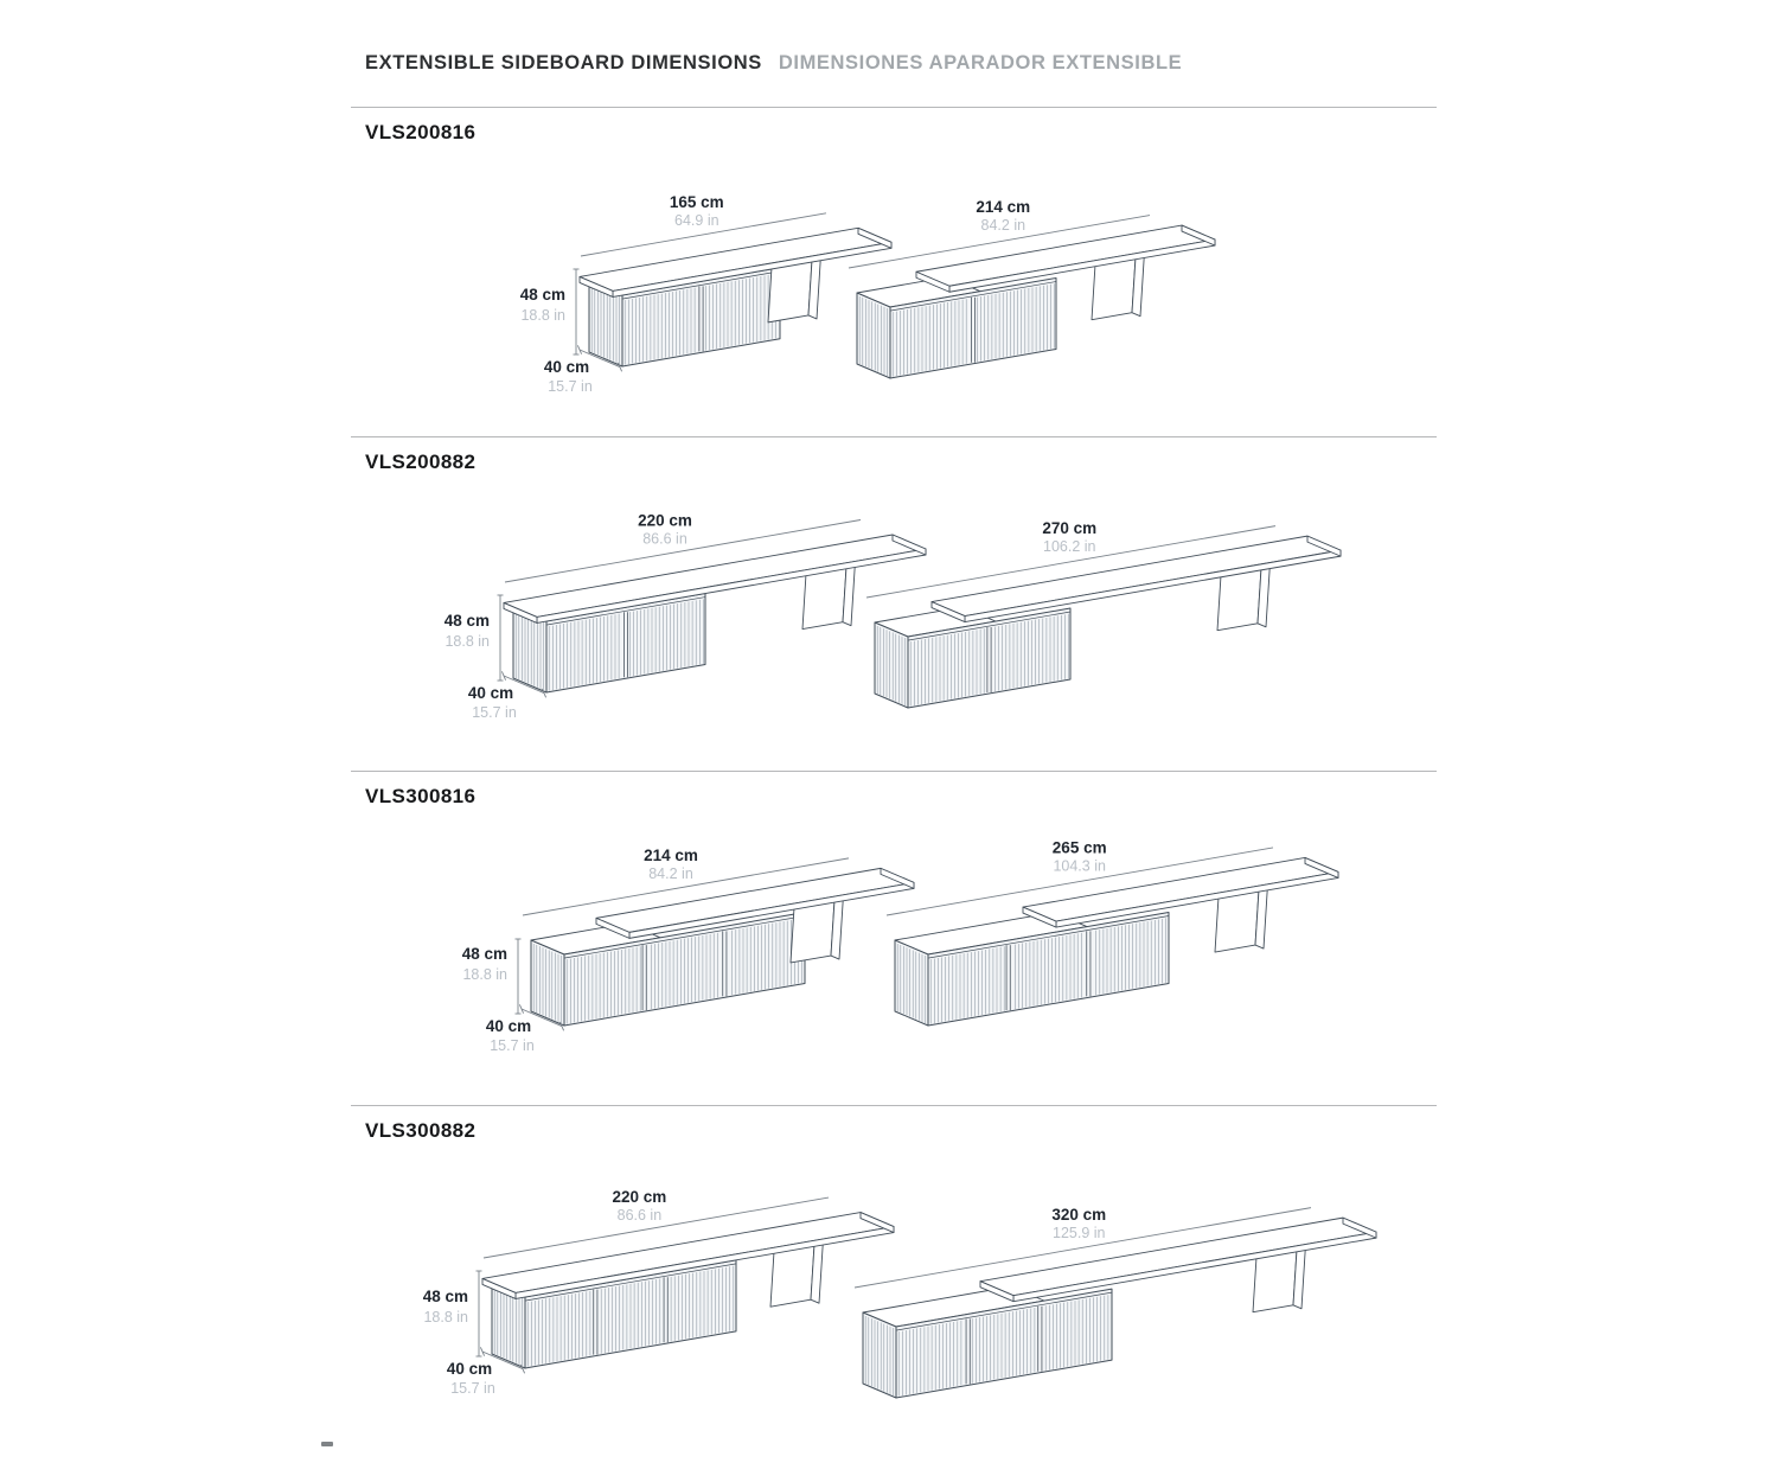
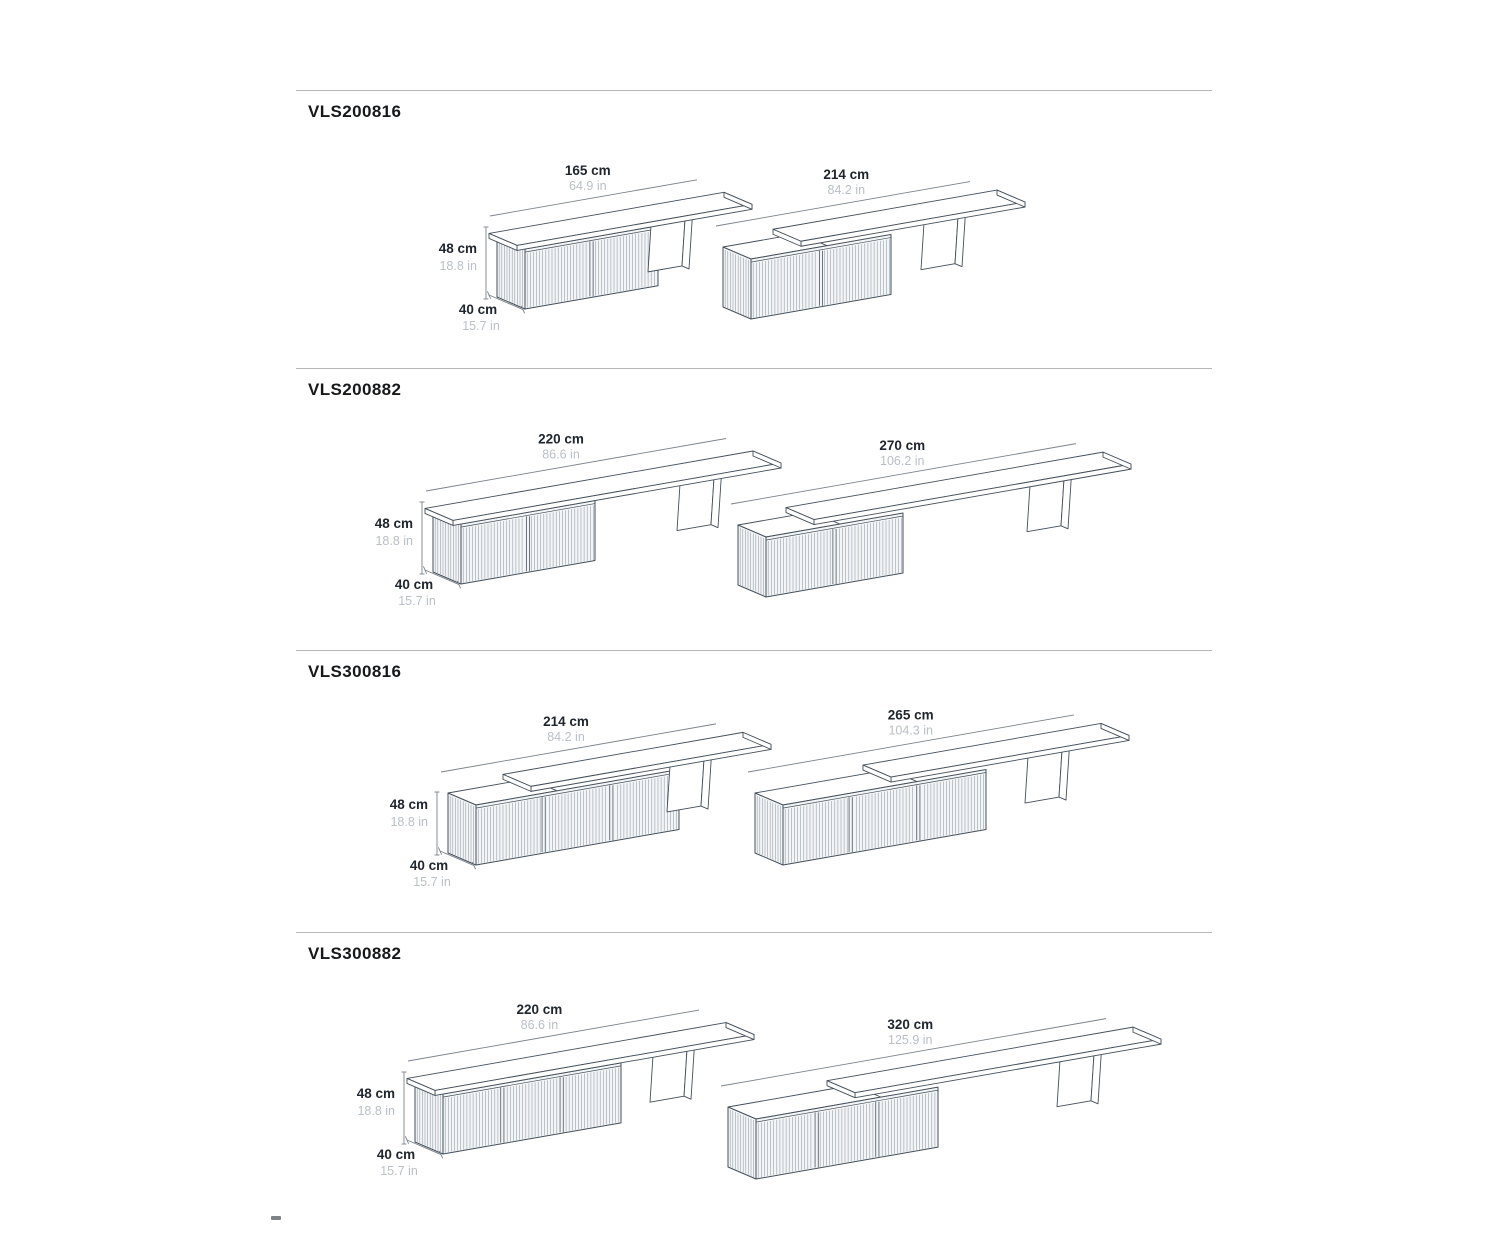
- EXTENSIBLE SIDEBOARD DIMENSIONS DIMENSIONES APARADOR EXTENSIBLE
  VLS200816
  165 cm
  64.9 in
  48 cm
  18.8 in
  40 cm
  15.7 in
  214 cm
  84.2 in
  VLS200882
  220 cm
  86.6 in
  48 cm
  18.8 in
  40 cm
  15.7 in
  270 cm
  106.2 in
  VLS300816
  214 cm
  84.2 in
  48 cm
  18.8 in
  40 cm
  15.7 in
  265 cm
  104.3 in
  VLS300882
  220 cm
  86.6 in
  48 cm
  18.8 in
  40 cm
  15.7 in
  320 cm
  125.9 in
